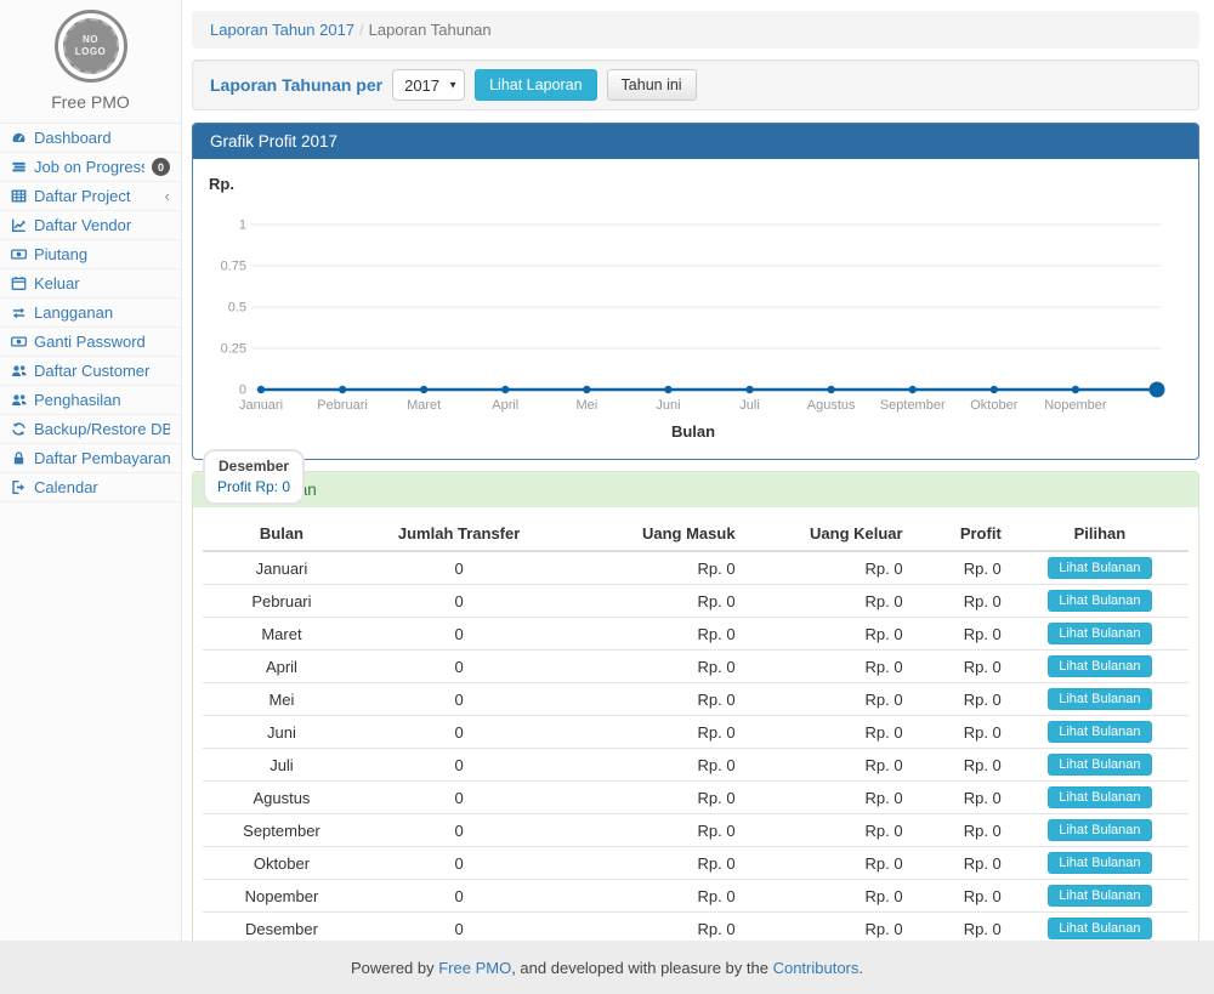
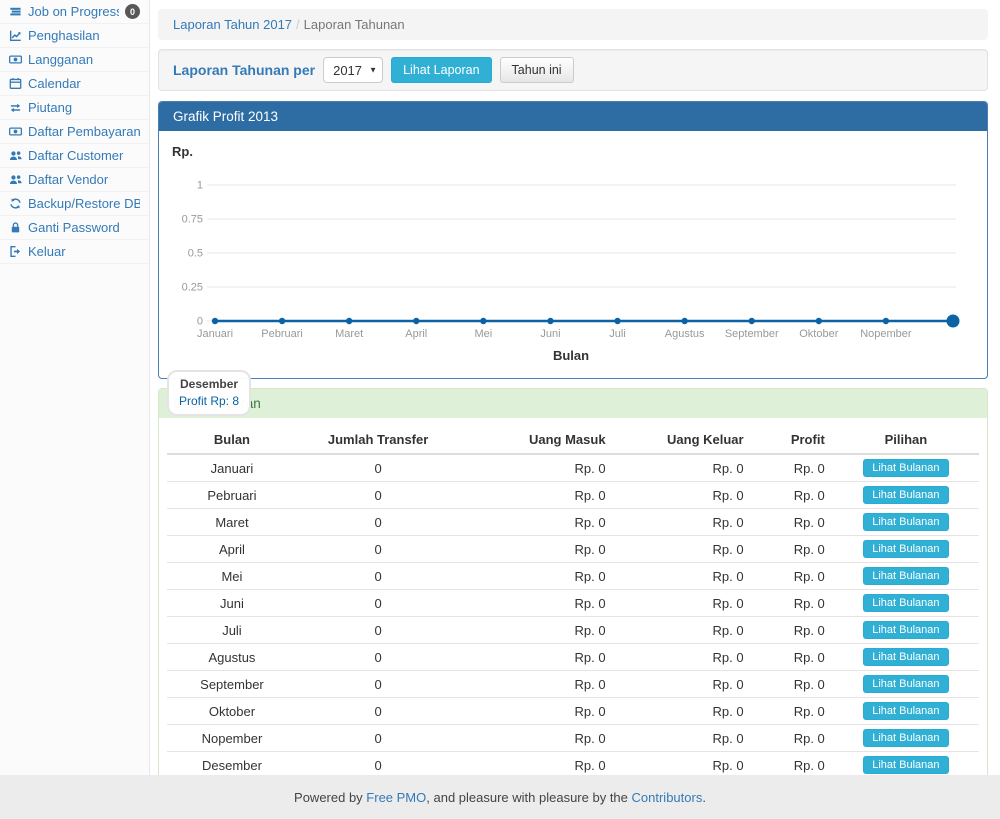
- NO LOGO
- Free PMO
- Dashboard
  Job on Progres
  0
- Daftar Project
- ‹
- Daftar Vendor
+ Penghasilan
- Piutang
+ Langganan
- Keluar
+ Calendar
- Langganan
+ Piutang
- Ganti Password
+ Daftar Pembayaran
  Daftar Customer
- Penghasilan
+ Daftar Vendor
  Backup/Restore DB
- Daftar Pembayaran
+ Ganti Password
- Calendar
+ Keluar
  Laporan Tahun 2017 / Laporan Tahunan
  Laporan Tahunan per
  2017
  ▼
  Lihat Laporan
  Tahun ini
- Grafik Profit 2017
+ Grafik Profit 2013
  Rp.
  1
  0.75
  0.5
  0.25
  0
  Januari
  Pebruari
  Maret
  April
  Mei
  Juni
  Juli
  Agustus
  September
  Oktober
  Nopember
  Bulan
  Desember
- Profit Rp: 0
+ Profit Rp: 8
  Bulan	Jumlah Transfer	Uang Masuk	Uang Keluar	Profit	Pilihan
  Januari	0	Rp. 0	Rp. 0	Rp. 0	Lihat Bulanan
  Pebruari	0	Rp. 0	Rp. 0	Rp. 0	Lihat Bulanan
  Maret	0	Rp. 0	Rp. 0	Rp. 0	Lihat Bulanan
  April	0	Rp. 0	Rp. 0	Rp. 0	Lihat Bulanan
  Mei	0	Rp. 0	Rp. 0	Rp. 0	Lihat Bulanan
  Juni	0	Rp. 0	Rp. 0	Rp. 0	Lihat Bulanan
  Juli	0	Rp. 0	Rp. 0	Rp. 0	Lihat Bulanan
  Agustus	0	Rp. 0	Rp. 0	Rp. 0	Lihat Bulanan
  September	0	Rp. 0	Rp. 0	Rp. 0	Lihat Bulanan
  Oktober	0	Rp. 0	Rp. 0	Rp. 0	Lihat Bulanan
  Nopember	0	Rp. 0	Rp. 0	Rp. 0	Lihat Bulanan
  Desember	0	Rp. 0	Rp. 0	Rp. 0	Lihat Bulanan
- Powered by Free PMO, and developed with pleasure by the Contributors.
+ Powered by Free PMO, and pleasure with pleasure by the Contributors.
